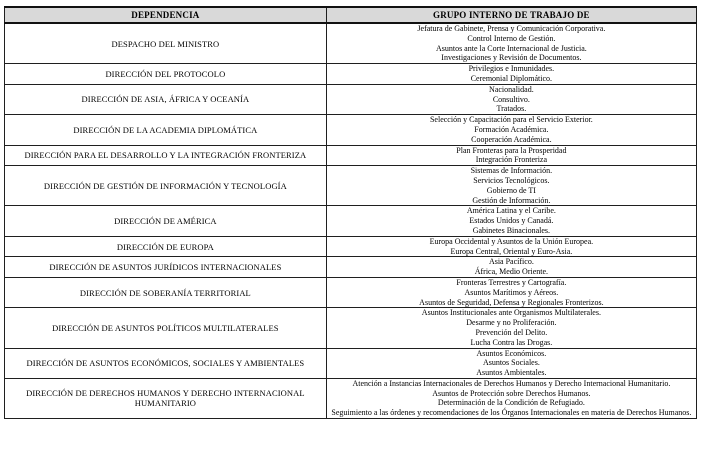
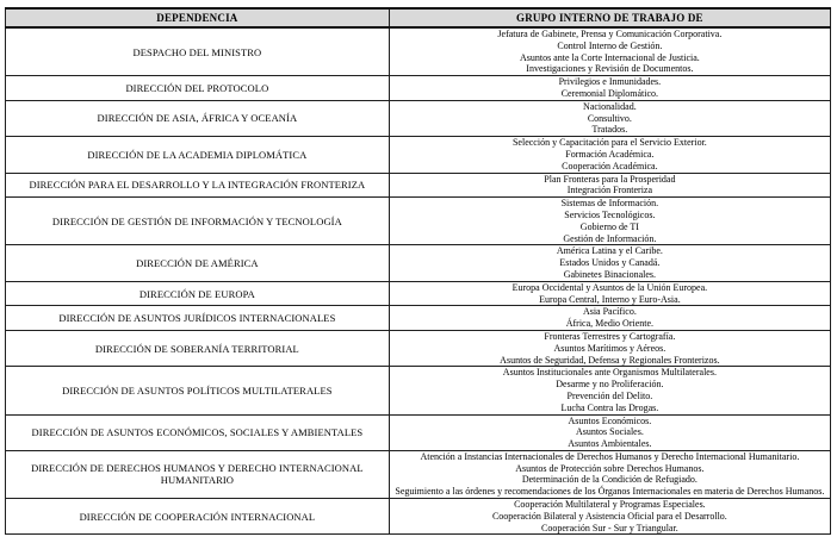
  DEPENDENCIA	GRUPO INTERNO DE TRABAJO DE
  DESPACHO DEL MINISTRO	Jefatura de Gabinete, Prensa y Comunicación Corporativa. Control Interno de Gestión. Asuntos ante la Corte Internacional de Justicia. Investigaciones y Revisión de Documentos.
  DIRECCIÓN DEL PROTOCOLO	Privilegios e Inmunidades. Ceremonial Diplomático.
  DIRECCIÓN DE ASIA, ÁFRICA Y OCEANÍA	Nacionalidad. Consultivo. Tratados.
  DIRECCIÓN DE LA ACADEMIA DIPLOMÁTICA	Selección y Capacitación para el Servicio Exterior. Formación Académica. Cooperación Académica.
  DIRECCIÓN PARA EL DESARROLLO Y LA INTEGRACIÓN FRONTERIZA	Plan Fronteras para la Prosperidad Integración Fronteriza
  DIRECCIÓN DE GESTIÓN DE INFORMACIÓN Y TECNOLOGÍA	Sistemas de Información. Servicios Tecnológicos. Gobierno de TI Gestión de Información.
  DIRECCIÓN DE AMÉRICA	América Latina y el Caribe. Estados Unidos y Canadá. Gabinetes Binacionales.
- DIRECCIÓN DE EUROPA	Europa Occidental y Asuntos de la Unión Europea. Europa Central, Oriental y Euro-Asia.
+ DIRECCIÓN DE EUROPA	Europa Occidental y Asuntos de la Unión Europea. Europa Central, Interno y Euro-Asia.
  DIRECCIÓN DE ASUNTOS JURÍDICOS INTERNACIONALES	Asia Pacífico. África, Medio Oriente.
  DIRECCIÓN DE SOBERANÍA TERRITORIAL	Fronteras Terrestres y Cartografía. Asuntos Marítimos y Aéreos. Asuntos de Seguridad, Defensa y Regionales Fronterizos.
  DIRECCIÓN DE ASUNTOS POLÍTICOS MULTILATERALES	Asuntos Institucionales ante Organismos Multilaterales. Desarme y no Proliferación. Prevención del Delito. Lucha Contra las Drogas.
  DIRECCIÓN DE ASUNTOS ECONÓMICOS, SOCIALES Y AMBIENTALES	Asuntos Económicos. Asuntos Sociales. Asuntos Ambientales.
  DIRECCIÓN DE DERECHOS HUMANOS Y DERECHO INTERNACIONAL HUMANITARIO	Atención a Instancias Internacionales de Derechos Humanos y Derecho Internacional Humanitario. Asuntos de Protección sobre Derechos Humanos. Determinación de la Condición de Refugiado. Seguimiento a las órdenes y recomendaciones de los Órganos Internacionales en materia de Derechos Humanos.
+ DIRECCIÓN DE COOPERACIÓN INTERNACIONAL	Cooperación Multilateral y Programas Especiales. Cooperación Bilateral y Asistencia Oficial para el Desarrollo. Cooperación Sur - Sur y Triangular.
